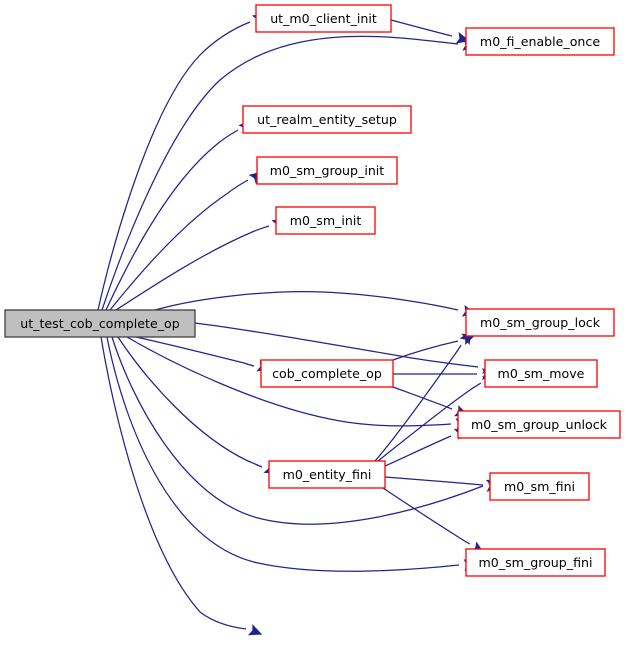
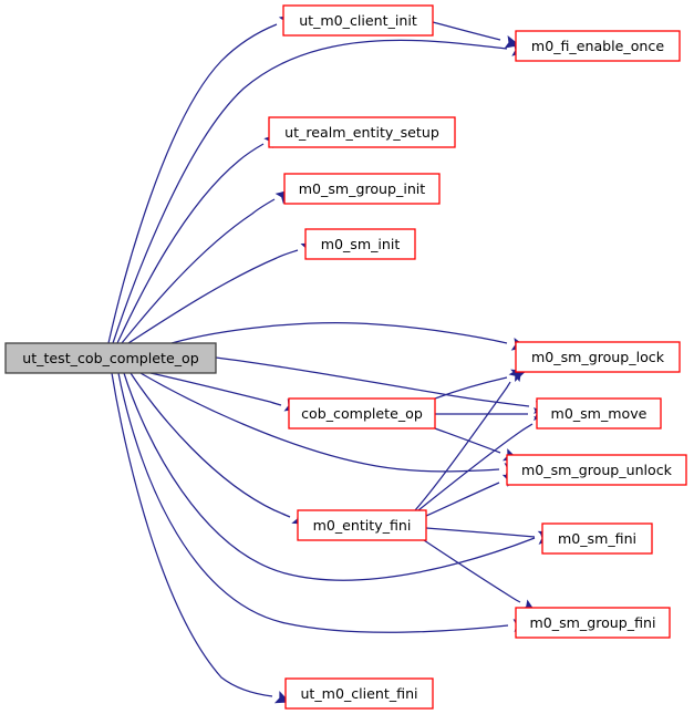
  ut_test_cob_complete_op
  ut_m0_client_init
  m0_fi_enable_once
  ut_realm_entity_setup
  m0_sm_group_init
  m0_sm_init
  m0_sm_group_lock
  cob_complete_op
  m0_sm_move
  m0_sm_group_unlock
  m0_entity_fini
  m0_sm_fini
  m0_sm_group_fini
+ ut_m0_client_fini
